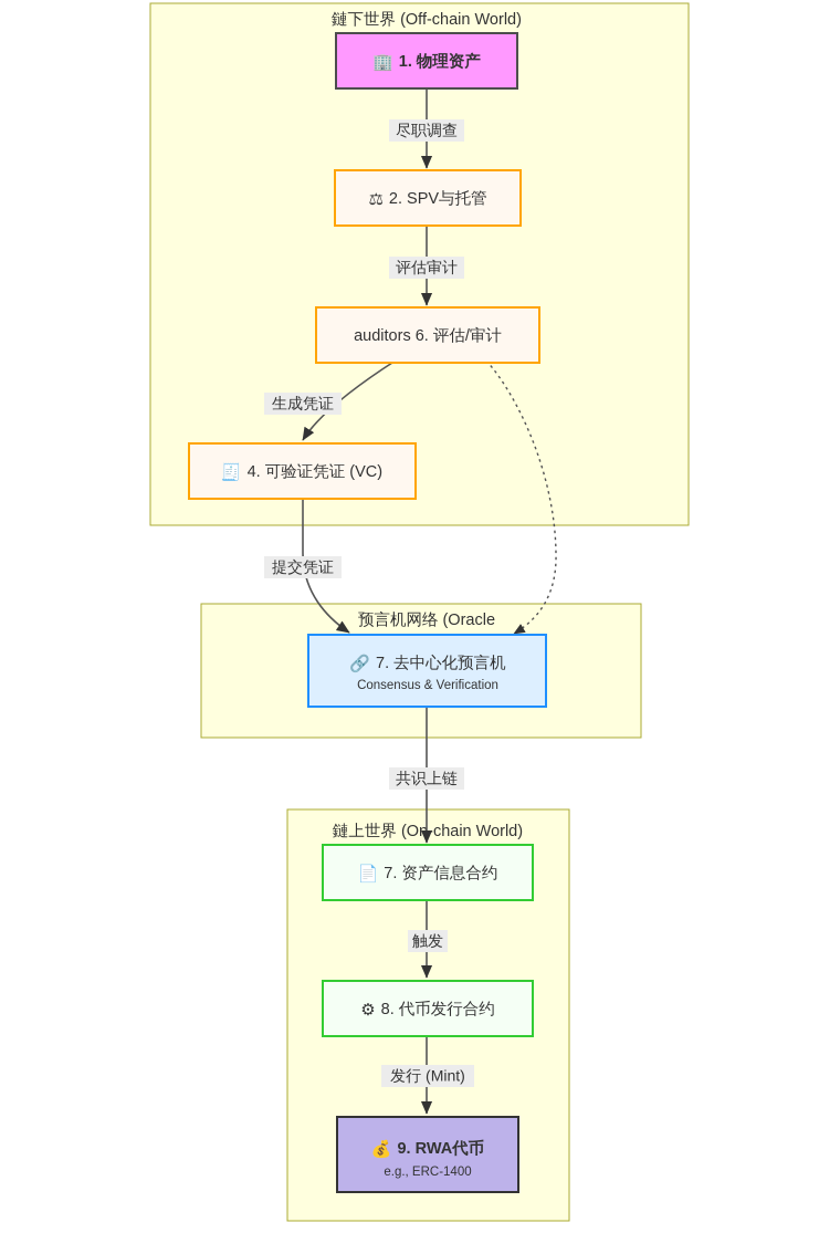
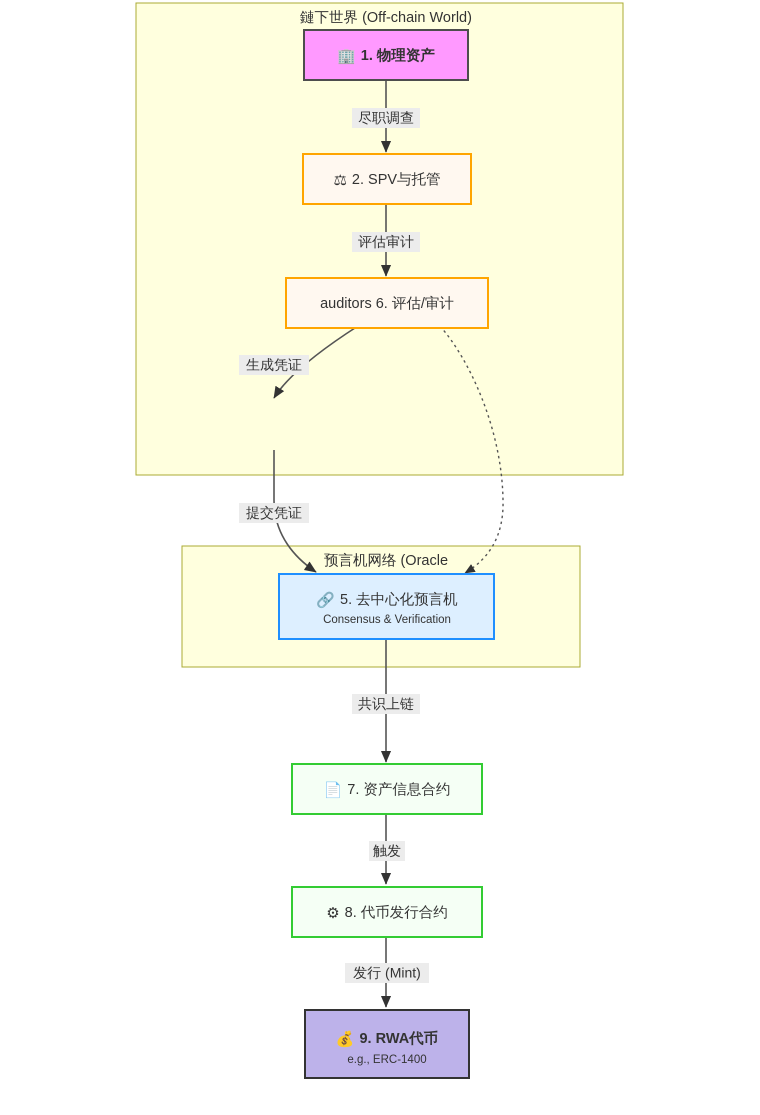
  鏈下世界 (Off-chain World)
  预言机网络 (Oracle
- 鏈上世界 (On-chain World)
  尽职调查
  评估审计
  生成凭证
  提交凭证
  共识上链
  触发
  发行 (Mint)
  🏢 1. 物理资产
  ⚖ 2. SPV与托管
  auditors 6. 评估/审计
- 🧾 4. 可验证凭证 (VC)
- 🔗 7. 去中心化预言机
+ 🔗 5. 去中心化预言机
  Consensus & Verification
  📄 7. 资产信息合约
  ⚙ 8. 代币发行合约
  💰 9. RWA代币
  e.g., ERC-1400
